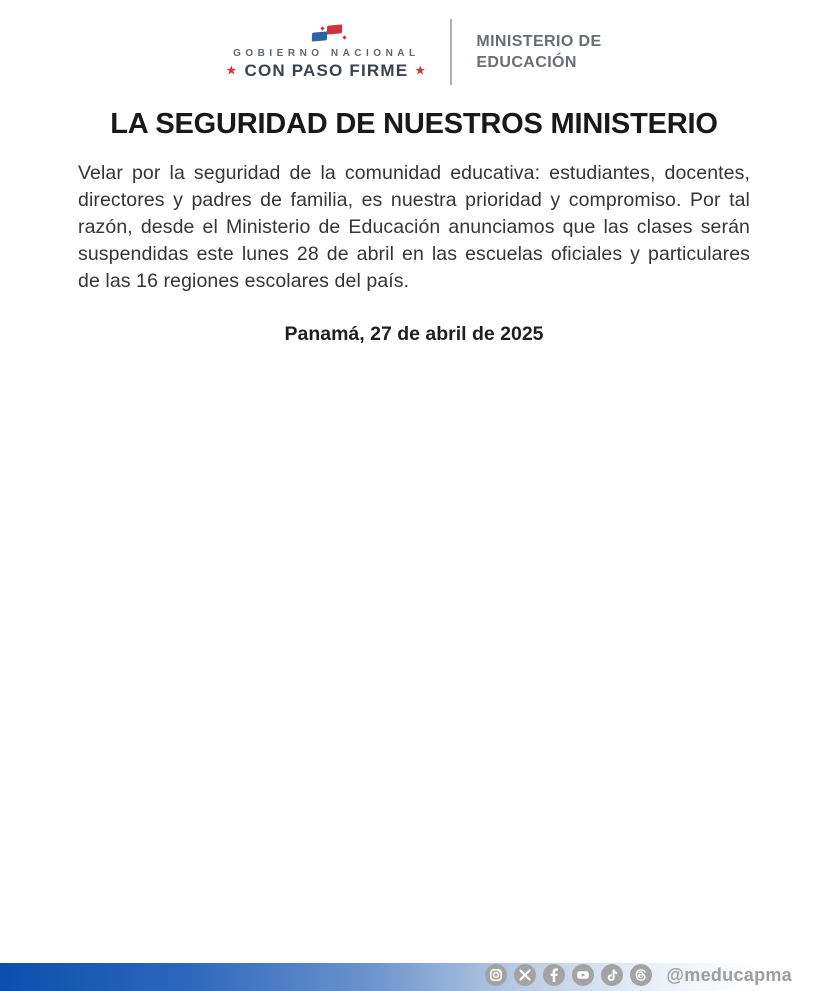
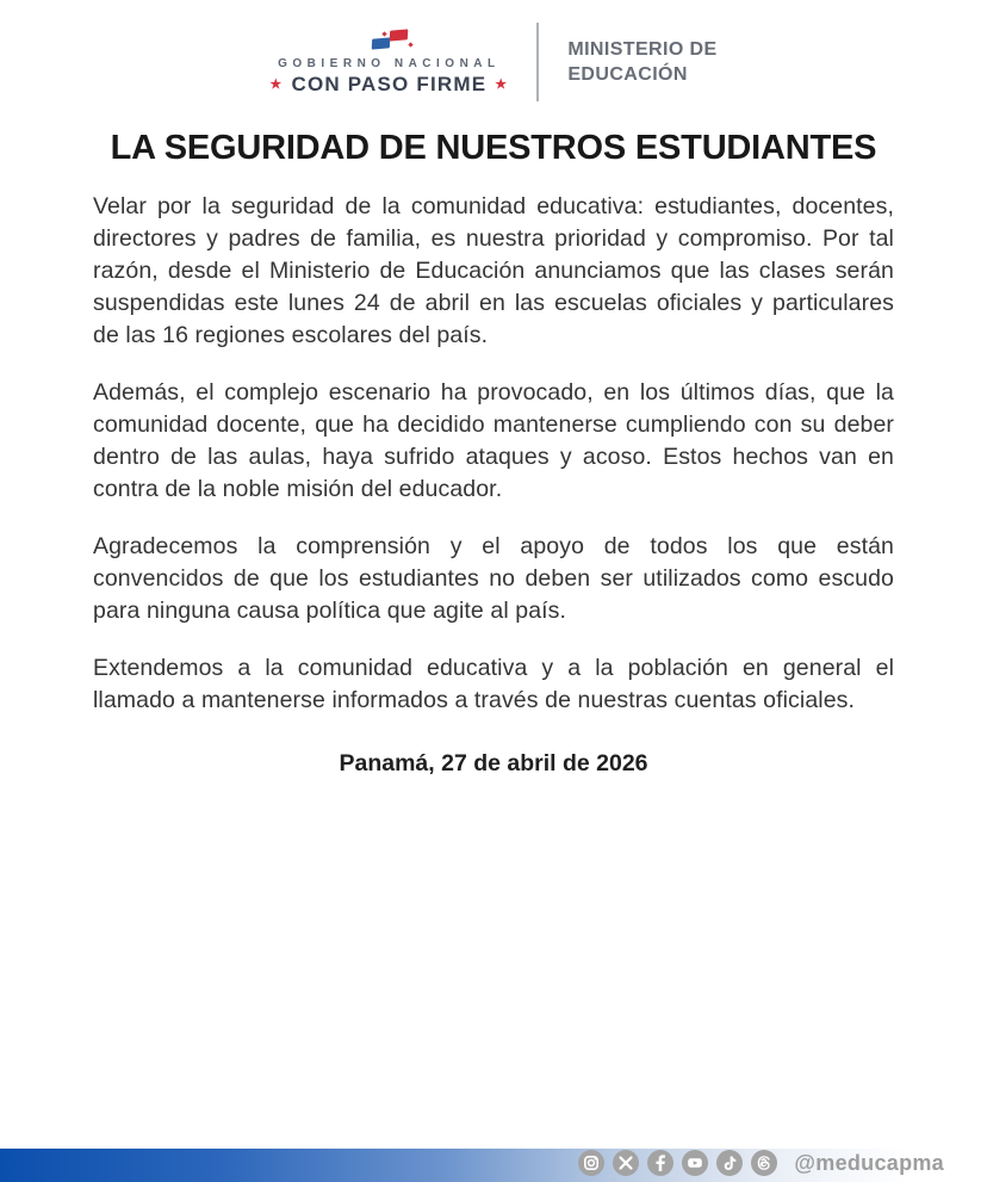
  GOBIERNO NACIONAL
  ★
  CON PASO FIRME
  ★
  MINISTERIO DE
  EDUCACIÓN
- LA SEGURIDAD DE NUESTROS MINISTERIO
+ LA SEGURIDAD DE NUESTROS ESTUDIANTES
- Velar por la seguridad de la comunidad educativa: estudiantes, docentes, directores y padres de familia, es nuestra prioridad y compromiso. Por tal razón, desde el Ministerio de Educación anunciamos que las clases serán suspendidas este lunes 28 de abril en las escuelas oficiales y particulares de las 16 regiones escolares del país.
+ Velar por la seguridad de la comunidad educativa: estudiantes, docentes, directores y padres de familia, es nuestra prioridad y compromiso. Por tal razón, desde el Ministerio de Educación anunciamos que las clases serán suspendidas este lunes 24 de abril en las escuelas oficiales y particulares de las 16 regiones escolares del país.
+ Además, el complejo escenario ha provocado, en los últimos días, que la comunidad docente, que ha decidido mantenerse cumpliendo con su deber dentro de las aulas, haya sufrido ataques y acoso. Estos hechos van en contra de la noble misión del educador.
+ Agradecemos la comprensión y el apoyo de todos los que están convencidos de que los estudiantes no deben ser utilizados como escudo para ninguna causa política que agite al país.
+ Extendemos a la comunidad educativa y a la población en general el llamado a mantenerse informados a través de nuestras cuentas oficiales.
- Panamá, 27 de abril de 2025
+ Panamá, 27 de abril de 2026
  @meducapma
